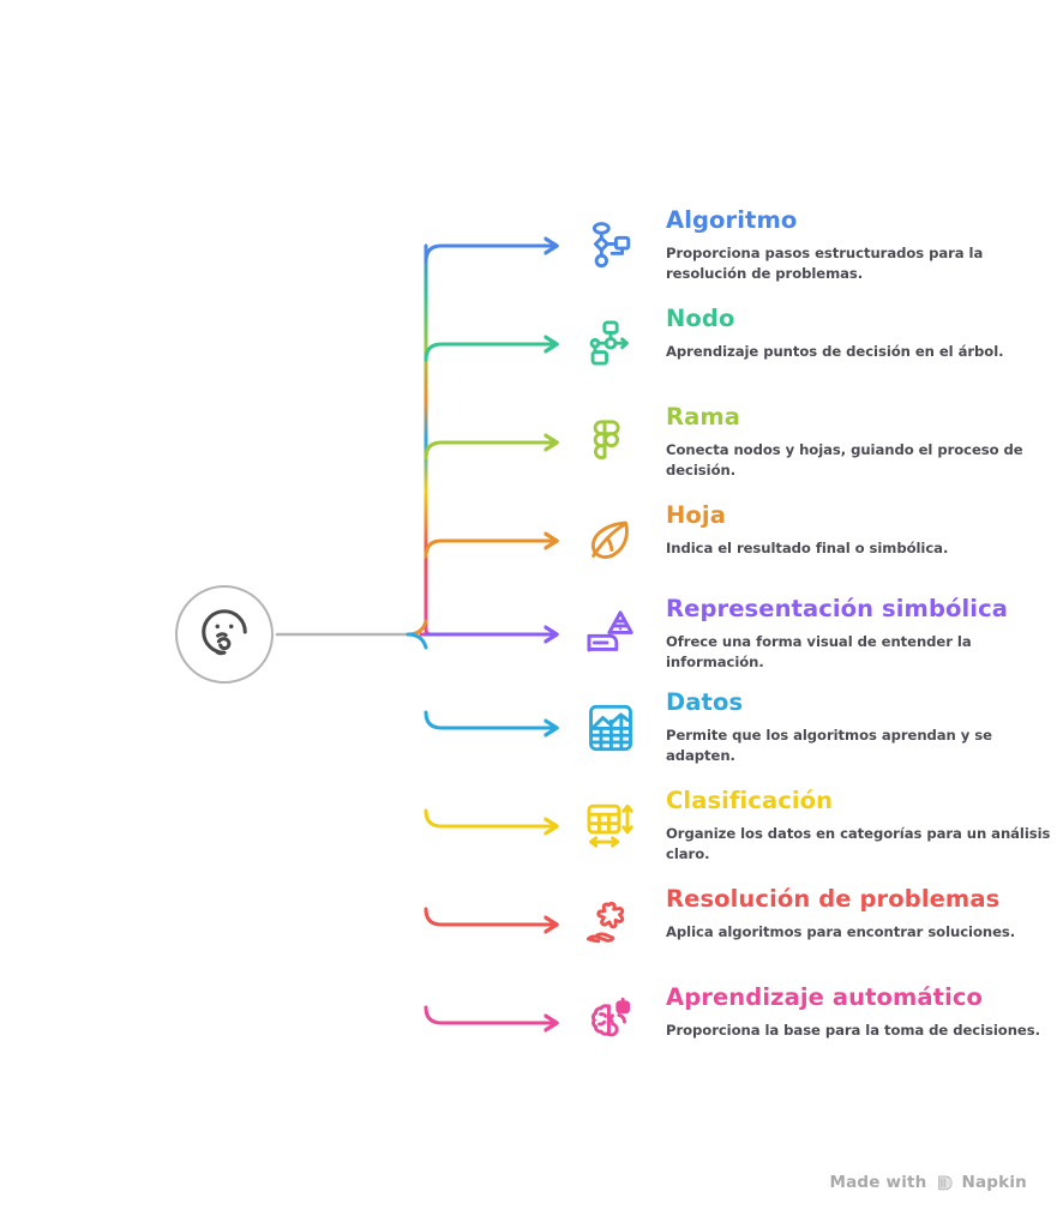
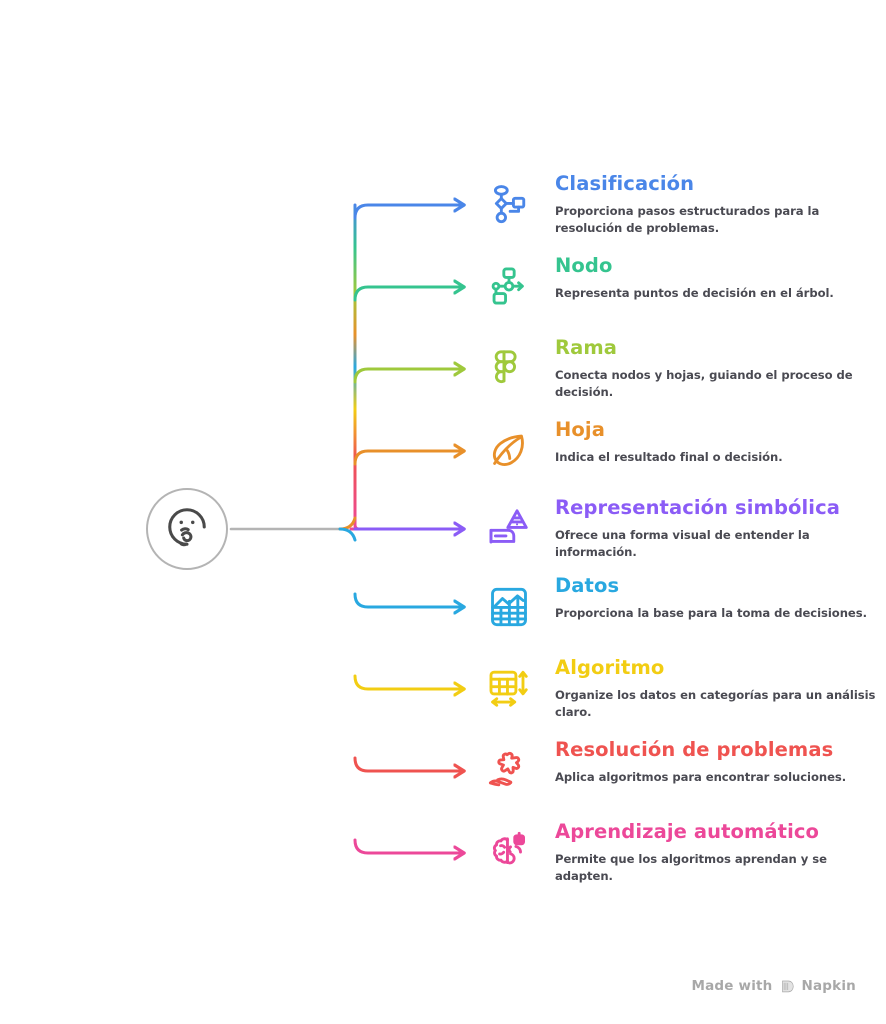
- Algoritmo
+ Clasificación
  Proporciona pasos estructurados para la resolución de problemas.
  Nodo
- Aprendizaje puntos de decisión en el árbol.
+ Representa puntos de decisión en el árbol.
  Rama
  Conecta nodos y hojas, guiando el proceso de decisión.
  Hoja
- Indica el resultado final o simbólica.
+ Indica el resultado final o decisión.
  Representación simbólica
  Ofrece una forma visual de entender la información.
  Datos
- Permite que los algoritmos aprendan y se adapten.
+ Proporciona la base para la toma de decisiones.
- Clasificación
+ Algoritmo
  Organize los datos en categorías para un análisis claro.
  Resolución de problemas
  Aplica algoritmos para encontrar soluciones.
  Aprendizaje automático
- Proporciona la base para la toma de decisiones.
+ Permite que los algoritmos aprendan y se adapten.
  Made with
  Napkin
